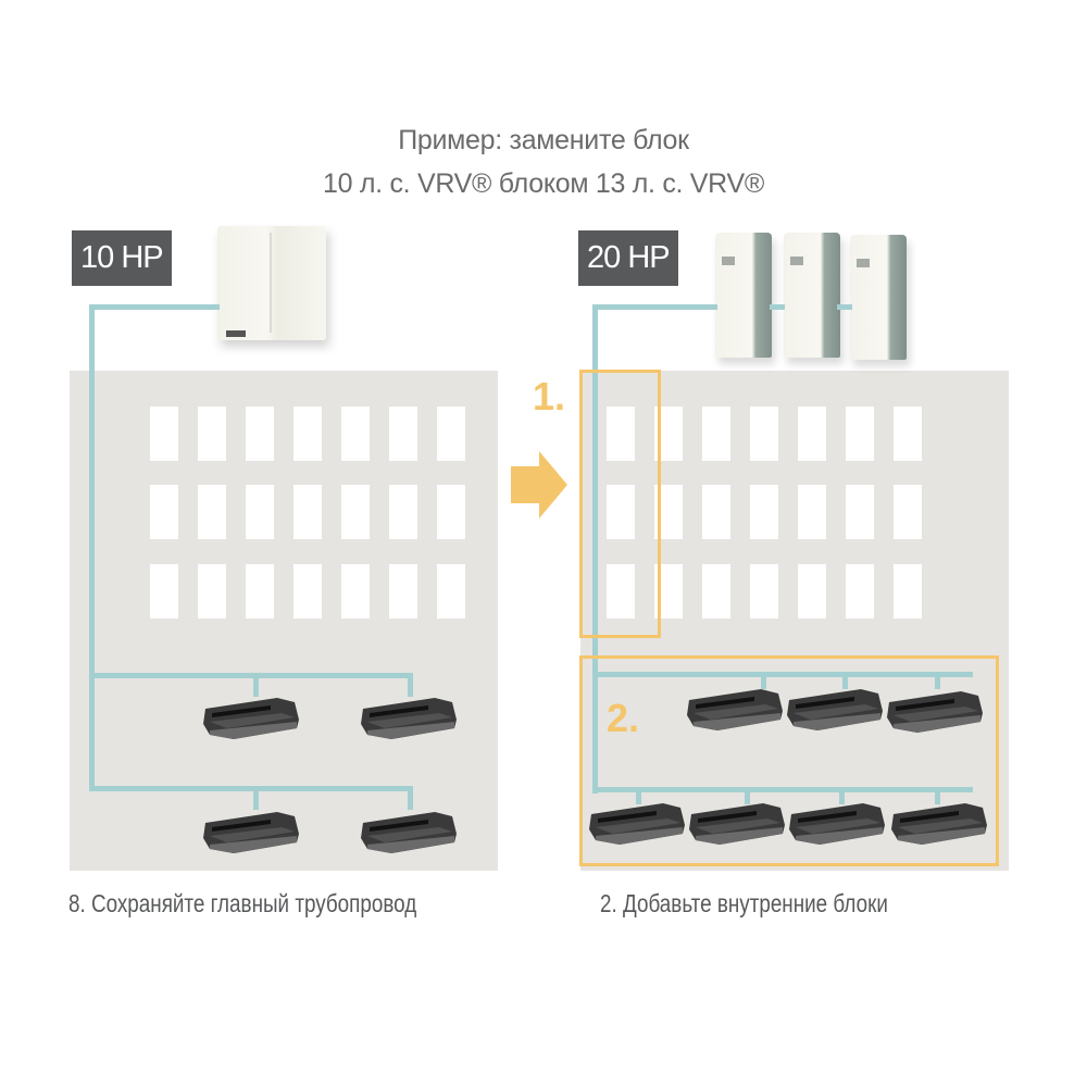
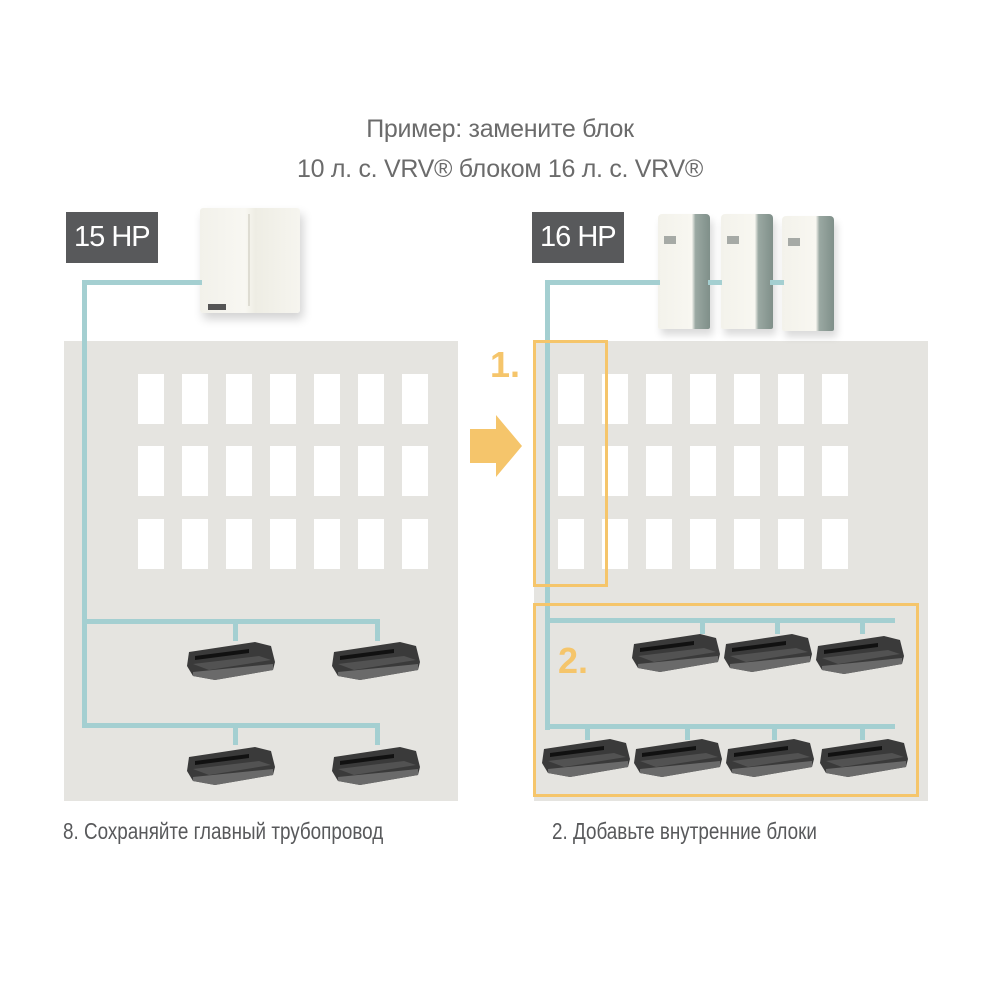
  Пример: замените блок
- 10 л. с. VRV® блоком 13 л. с. VRV®
+ 10 л. с. VRV® блоком 16 л. с. VRV®
- 10 HP
+ 15 HP
  8. Сохраняйте главный трубопровод
- 20 HP
+ 16 HP
  1.
  2.
  2. Добавьте внутренние блоки
